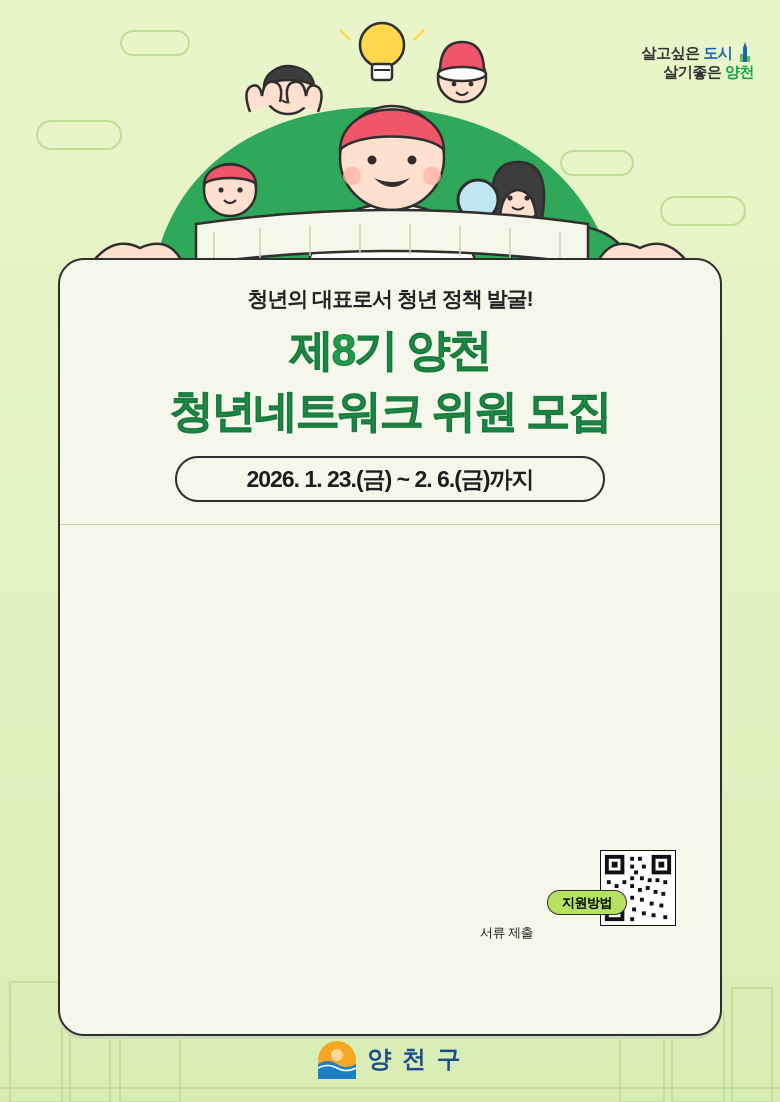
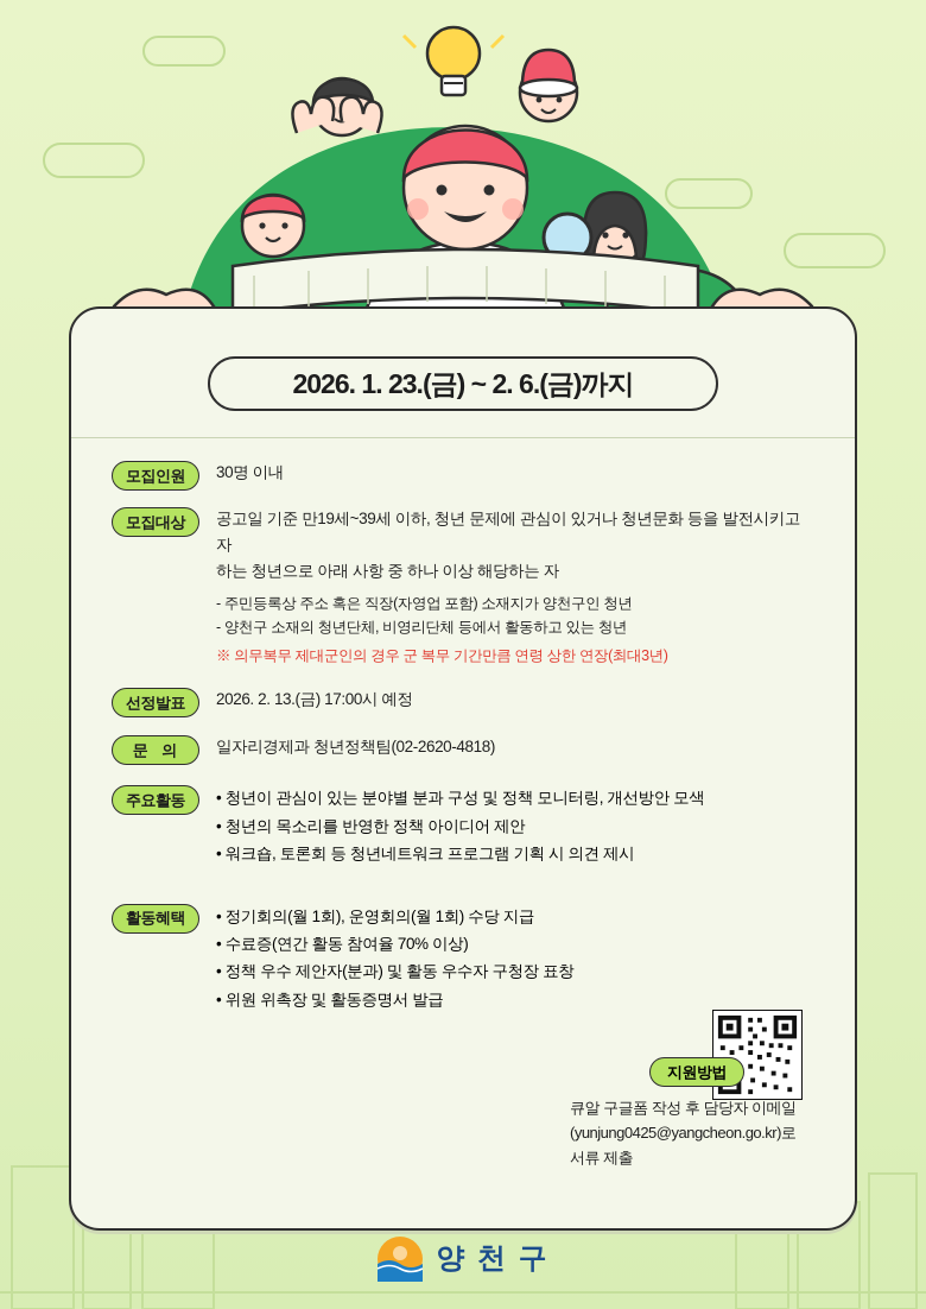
- 살고싶은 도시
- 살기좋은 양천
- 청년의 대표로서 청년 정책 발굴!
- 제8기 양천
- 청년네트워크 위원 모집
  2026. 1. 23.(금) ~ 2. 6.(금)까지
+ 모집인원
+ 30명 이내
+ 모집대상
+ 공고일 기준 만19세~39세 이하, 청년 문제에 관심이 있거나 청년문화 등을 발전시키고자
+ 하는 청년으로 아래 사항 중 하나 이상 해당하는 자
+ - 주민등록상 주소 혹은 직장(자영업 포함) 소재지가 양천구인 청년
+ - 양천구 소재의 청년단체, 비영리단체 등에서 활동하고 있는 청년
+ ※ 의무복무 제대군인의 경우 군 복무 기간만큼 연령 상한 연장(최대3년)
+ 선정발표
+ 2026. 2. 13.(금) 17:00시 예정
+ 문 의
+ 일자리경제과 청년정책팀(02-2620-4818)
+ 주요활동
+ 청년이 관심이 있는 분야별 분과 구성 및 정책 모니터링, 개선방안 모색
+ 청년의 목소리를 반영한 정책 아이디어 제안
+ 워크숍, 토론회 등 청년네트워크 프로그램 기획 시 의견 제시
+ 활동혜택
+ 정기회의(월 1회), 운영회의(월 1회) 수당 지급
+ 수료증(연간 활동 참여율 70% 이상)
+ 정책 우수 제안자(분과) 및 활동 우수자 구청장 표창
+ 위원 위촉장 및 활동증명서 발급
  지원방법
+ 큐알 구글폼 작성 후 담당자 이메일
+ (yunjung0425@yangcheon.go.kr)로
  서류 제출
  양 천 구
